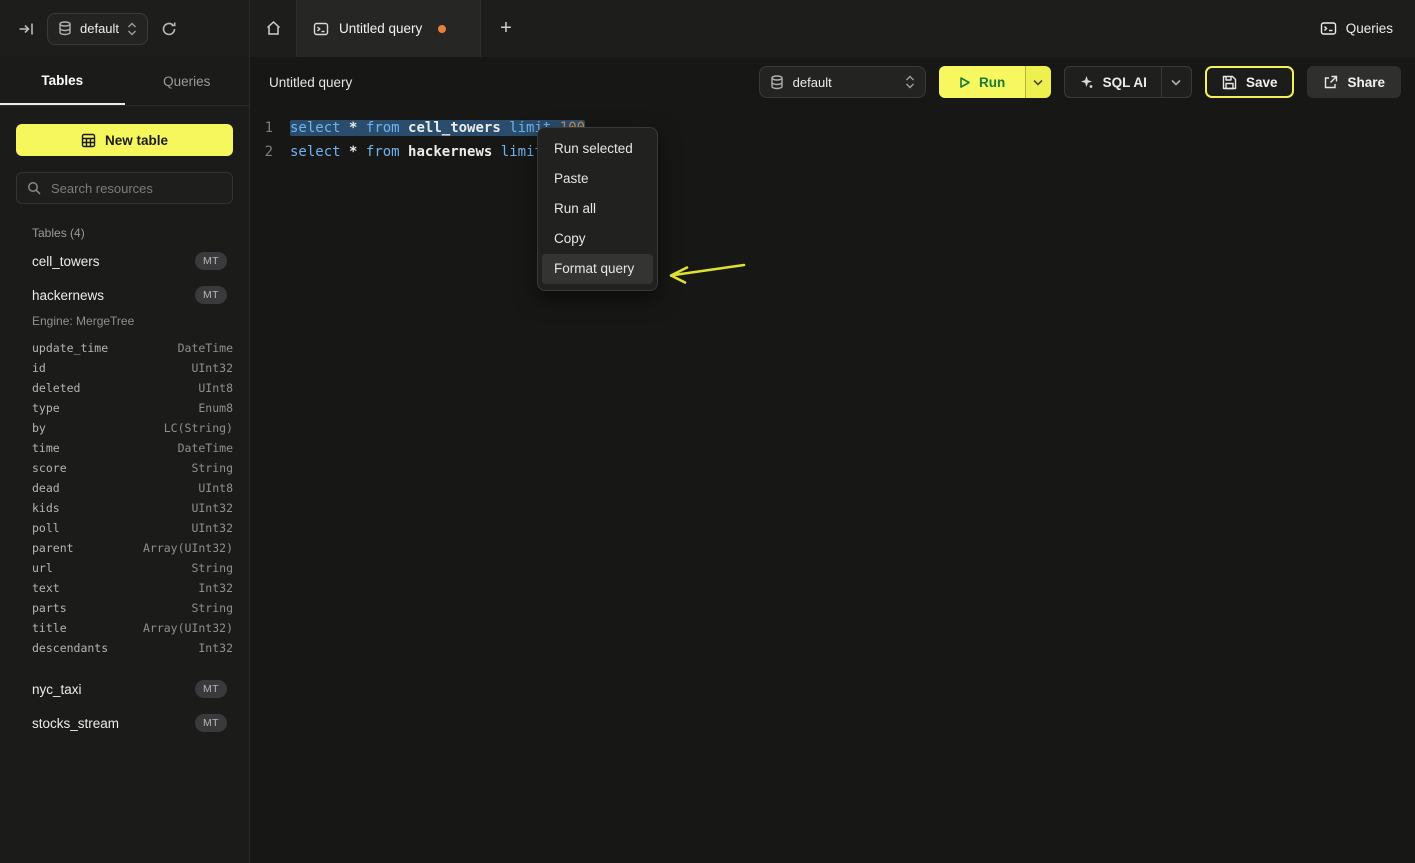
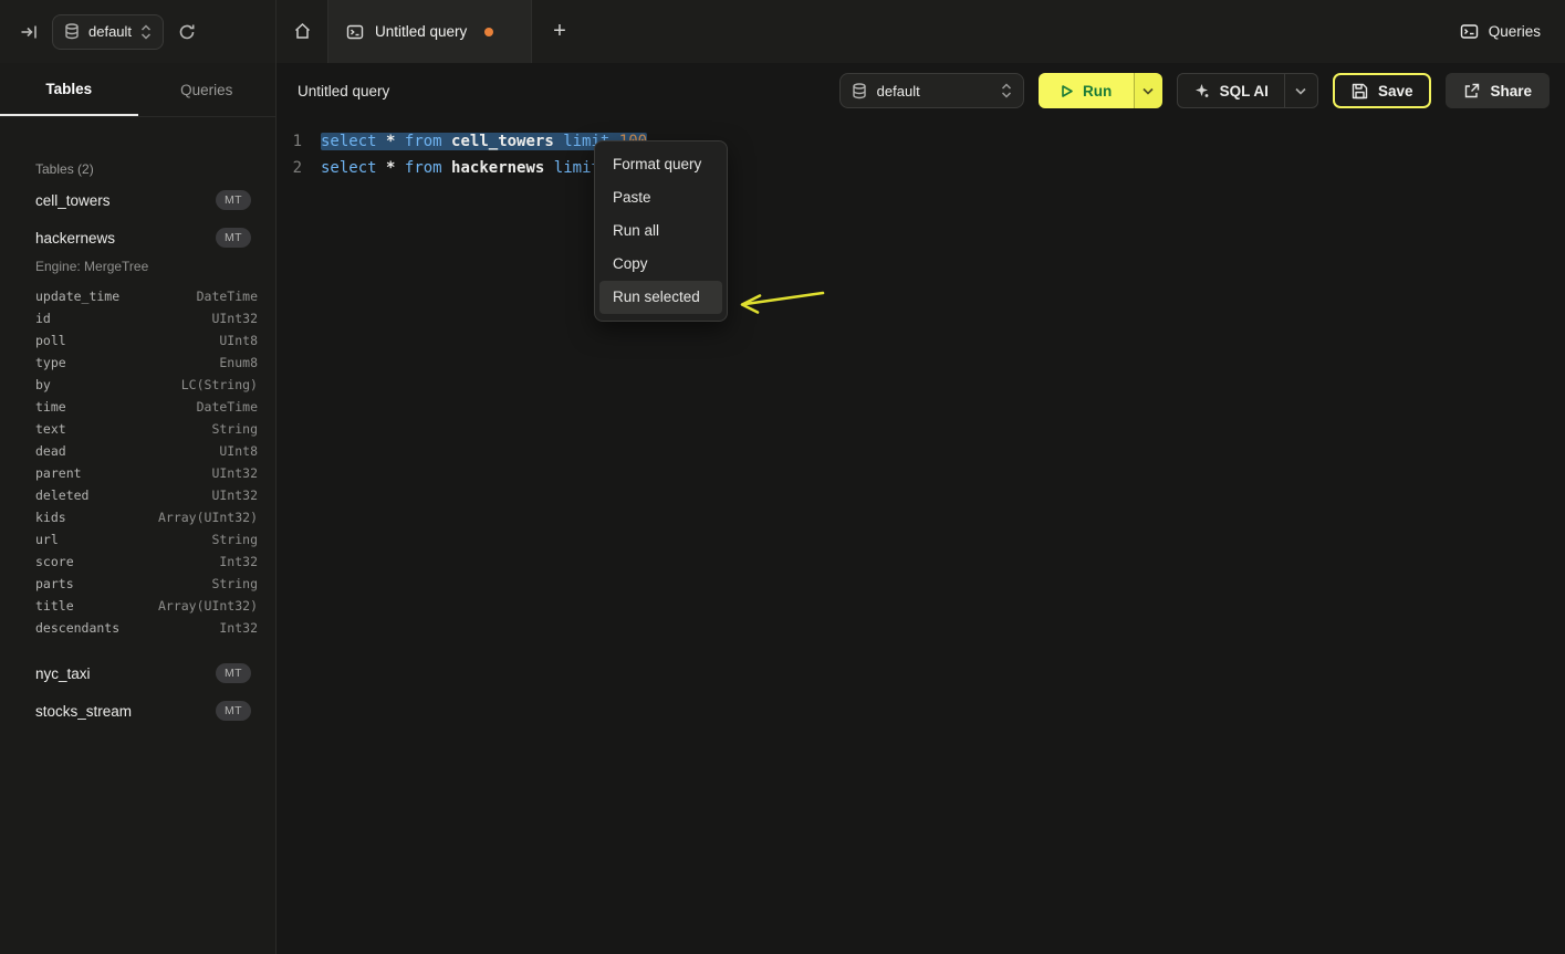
  default
  Untitled query
  +
  Queries
  Tables
  Queries
- New table
- Search resources
- Tables (4)
+ Tables (2)
  cell_towers
  MT
  hackernews
  MT
  Engine: MergeTree
  update_time
  DateTime
  id
  UInt32
- deleted
+ poll
  UInt8
  type
  Enum8
  by
  LC(String)
  time
  DateTime
- score
+ text
  String
  dead
  UInt8
- kids
+ parent
  UInt32
- poll
+ deleted
  UInt32
- parent
+ kids
  Array(UInt32)
  url
  String
- text
+ score
  Int32
  parts
  String
  title
  Array(UInt32)
  descendants
  Int32
  nyc_taxi
  MT
  stocks_stream
  MT
  Untitled query
  default
  Run
  SQL AI
  Save
  Share
  1
  select * from cell_towers limi
  2
  select * from hackernews limi
- Run selected
+ Format query
  Paste
  Run all
  Copy
- Format query
+ Run selected
